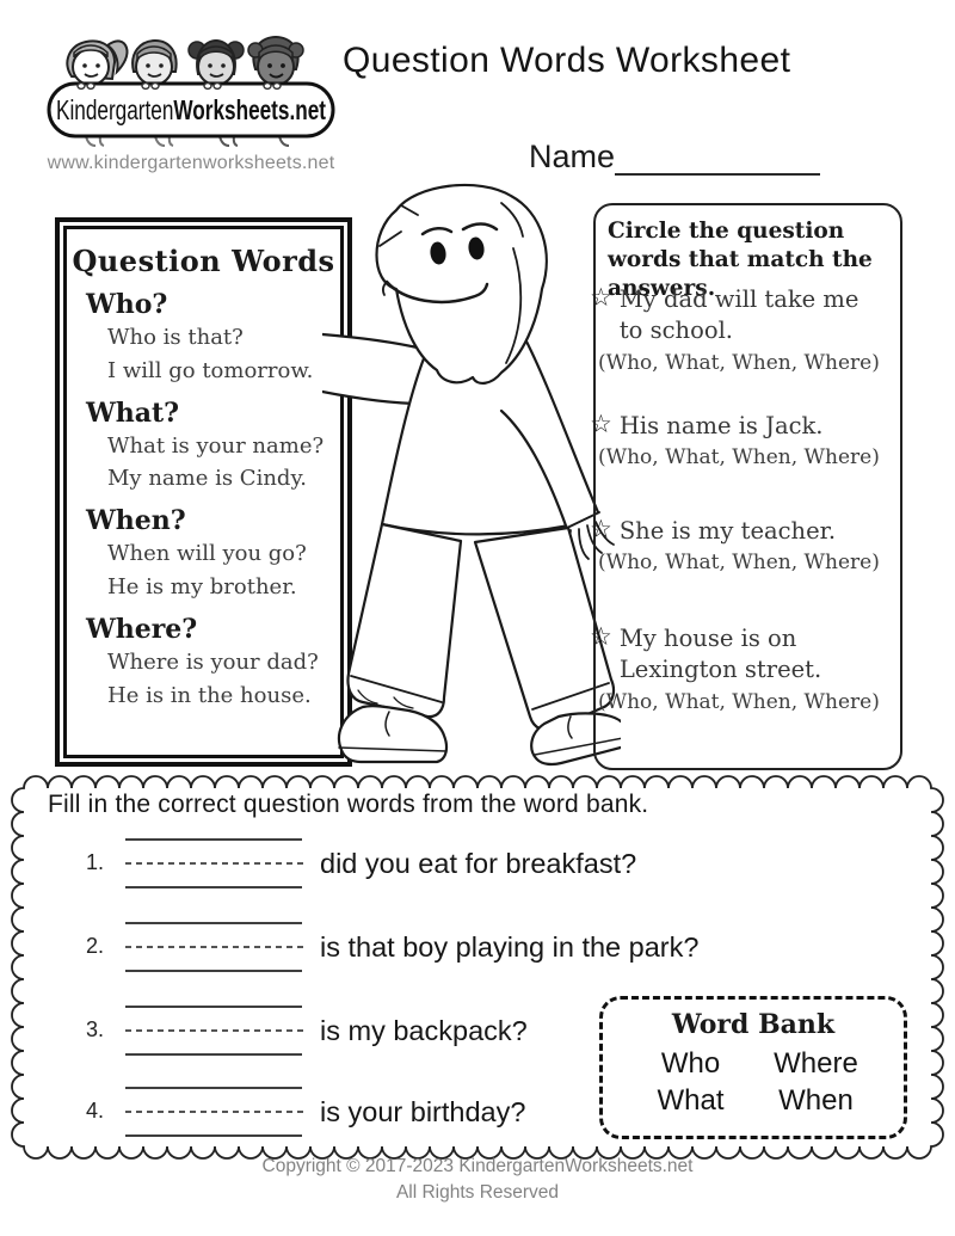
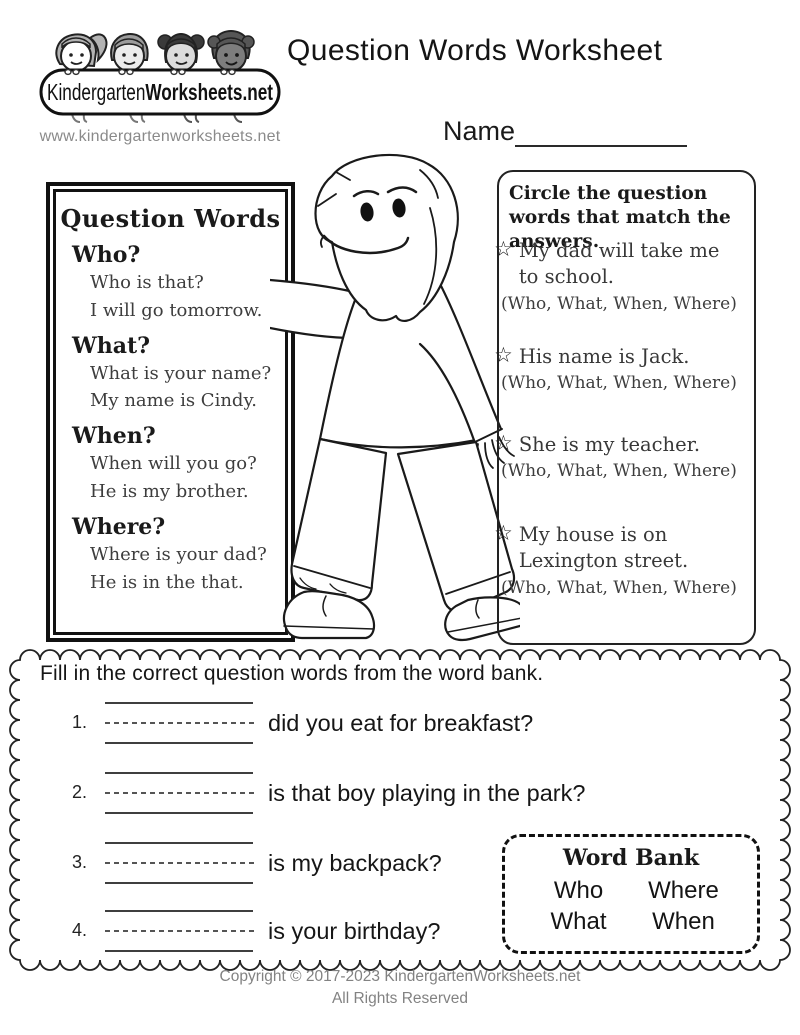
  KindergartenWorksheets.net
  www.kindergartenworksheets.net
  Question Words Worksheet
  Name
  Question Words
  Who?
  Who is that?
  I will go tomorrow.
  What?
  What is your name?
  My name is Cindy.
  When?
  When will you go?
  He is my brother.
  Where?
  Where is your dad?
- He is in the house.
+ He is in the that.
  Circle the question words that match the answers.
  ☆
  My dad will take me to school.
  (Who, What, When, Where)
  ☆
  His name is Jack.
  (Who, What, When, Where)
  ☆
  She is my teacher.
  (Who, What, When, Where)
  ☆
  My house is on Lexington street.
  (Who, What, When, Where)
  Fill in the correct question words from the word bank.
  1.
  did you eat for breakfast?
  2.
  is that boy playing in the park?
  3.
  is my backpack?
  4.
  is your birthday?
  Word Bank
  Who
  Where
  What
  When
  Copyright © 2017-2023 KindergartenWorksheets.net
  All Rights Reserved
